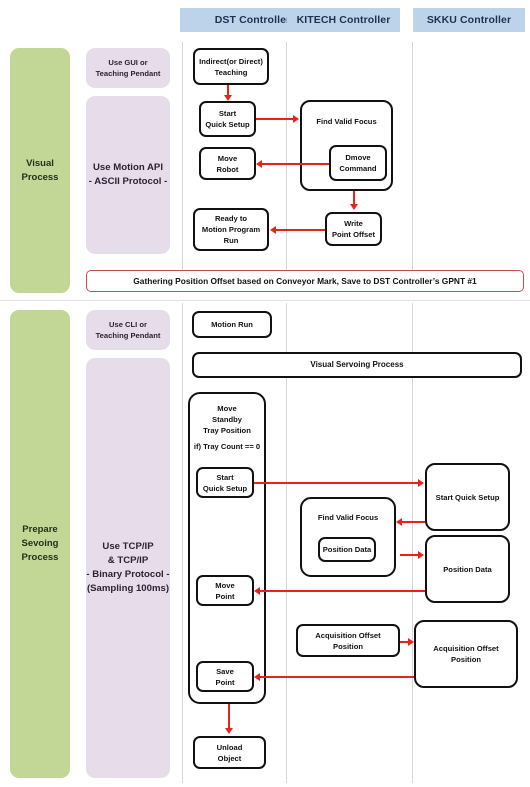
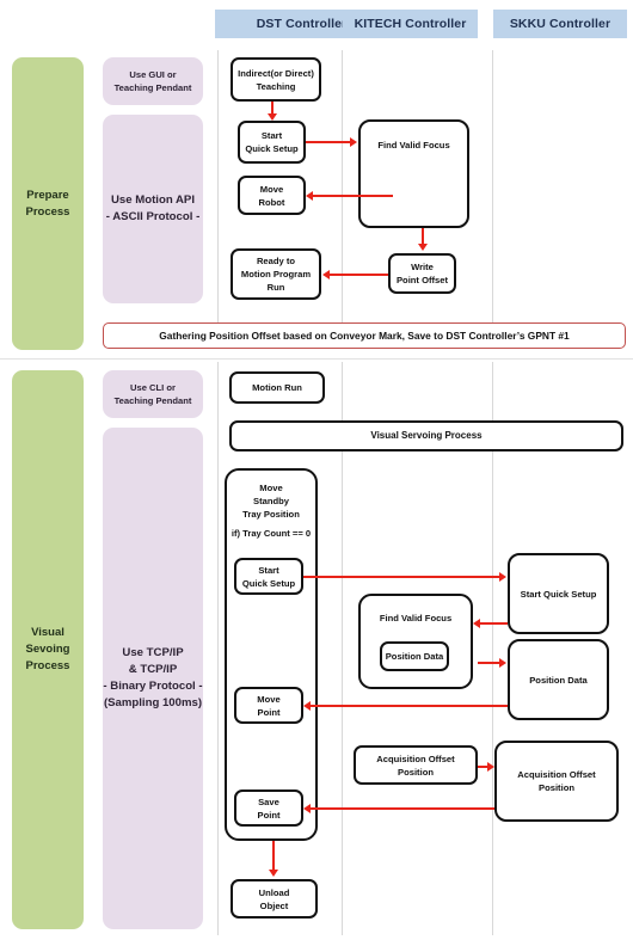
  DST Controlle
  KITECH Controller
  SKKU Controller
- Visual
+ Prepare
  Process
  Use GUI or
  Teaching Pendant
  Use Motion API
  - ASCII Protocol -
  Indirect(or Direct)
  Teaching
  Start
  Quick Setup
  Find Valid Focus
- Dmove
- Command
  Move
  Robot
  Write
  Point Offset
  Ready to
  Motion Program
  Run
  Gathering Position Offset based on Conveyor Mark, Save to DST Controller’s GPNT #1
- Prepare
+ Visual
  Sevoing
  Process
  Use CLI or
  Teaching Pendant
  Use TCP/IP
  & TCP/IP
  - Binary Protocol -
  (Sampling 100ms)
  Motion Run
  Visual Servoing Process
  Move
  Standby
  Tray Position
  if) Tray Count == 0
  Start
  Quick Setup
  Move
  Point
  Save
  Point
  Unload
  Object
  Find Valid Focus
  Position Data
  Acquisition Offset Position
  Start Quick Setup
  Position Data
  Acquisition Offset Position
